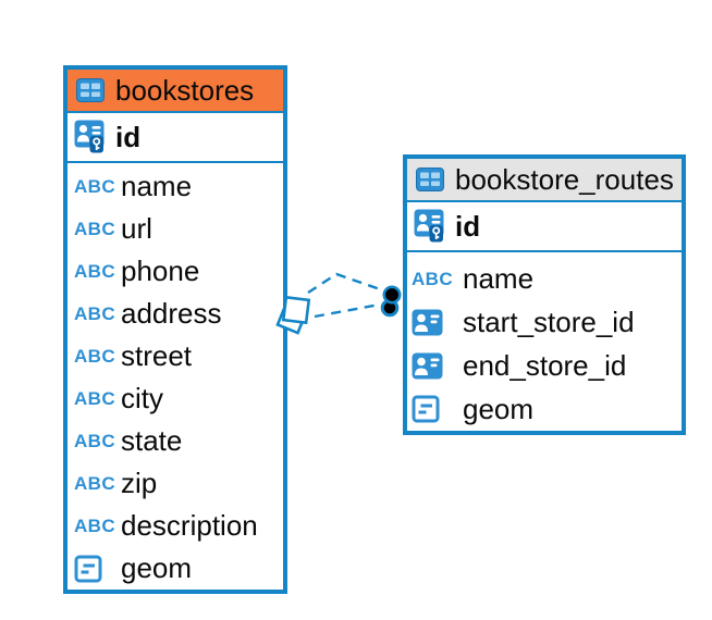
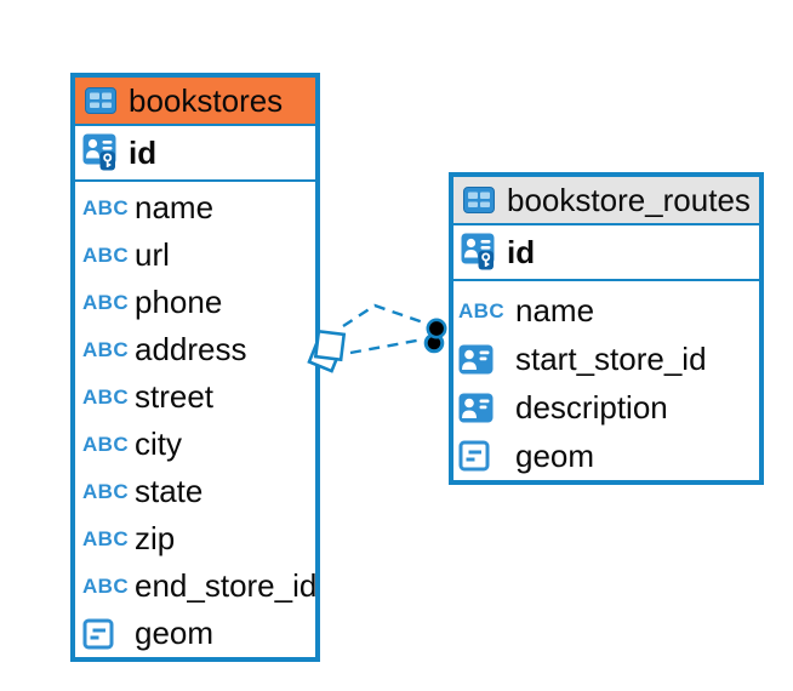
  bookstores
  id
  ABC
  name
  ABC
  url
  ABC
  phone
  ABC
  address
  ABC
  street
  ABC
  city
  ABC
  state
  ABC
  zip
  ABC
- description
+ end_store_id
  geom
  bookstore_routes
  id
  ABC
  name
  start_store_id
- end_store_id
+ description
  geom
